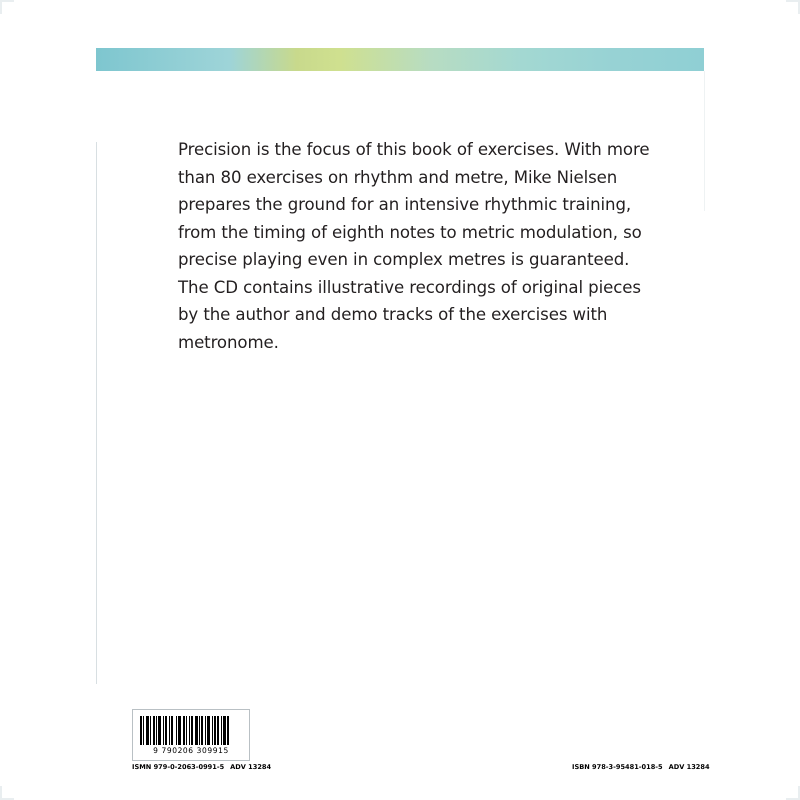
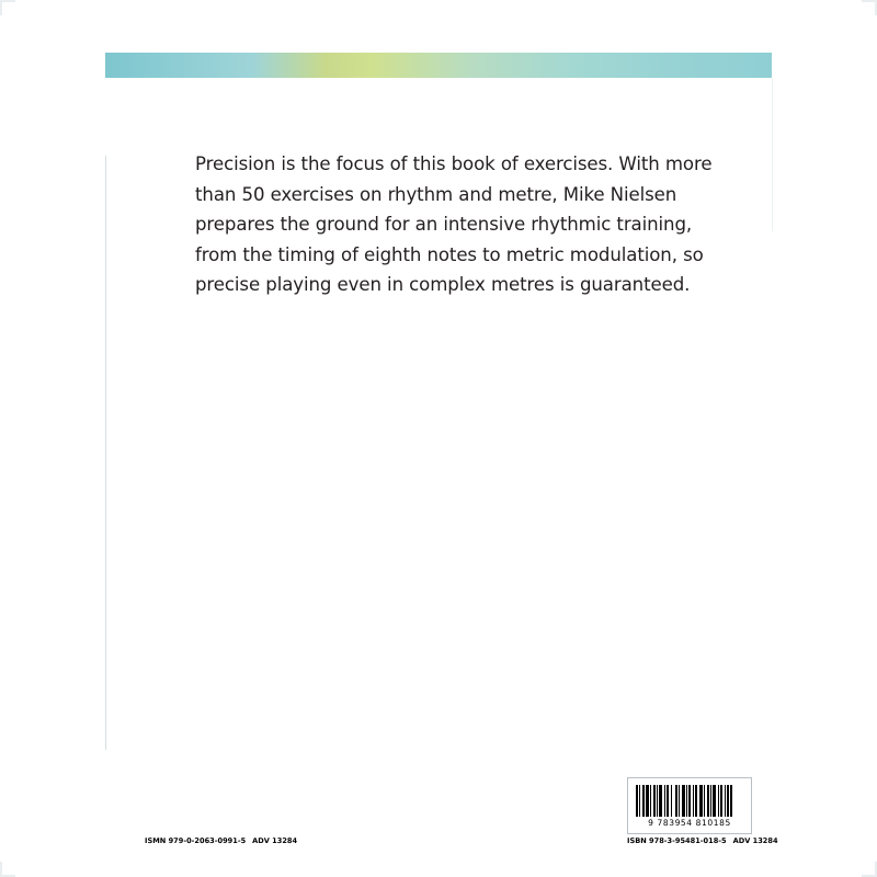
- Precision is the focus of this book of exercises. With more than 80 exercises on rhythm and metre, Mike Nielsen prepares the ground for an intensive rhythmic training, from the timing of eighth notes to metric modulation, so precise playing even in complex metres is guaranteed.
+ Precision is the focus of this book of exercises. With more than 50 exercises on rhythm and metre, Mike Nielsen prepares the ground for an intensive rhythmic training, from the timing of eighth notes to metric modulation, so precise playing even in complex metres is guaranteed.
- The CD contains illustrative recordings of original pieces by the author and demo tracks of the exercises with metronome.
- 9 790206 309915
  ISMN 979-0-2063-0991-5
  ADV 13284
+ 9 783954 810185
  ISBN 978-3-95481-018-5
  ADV 13284
